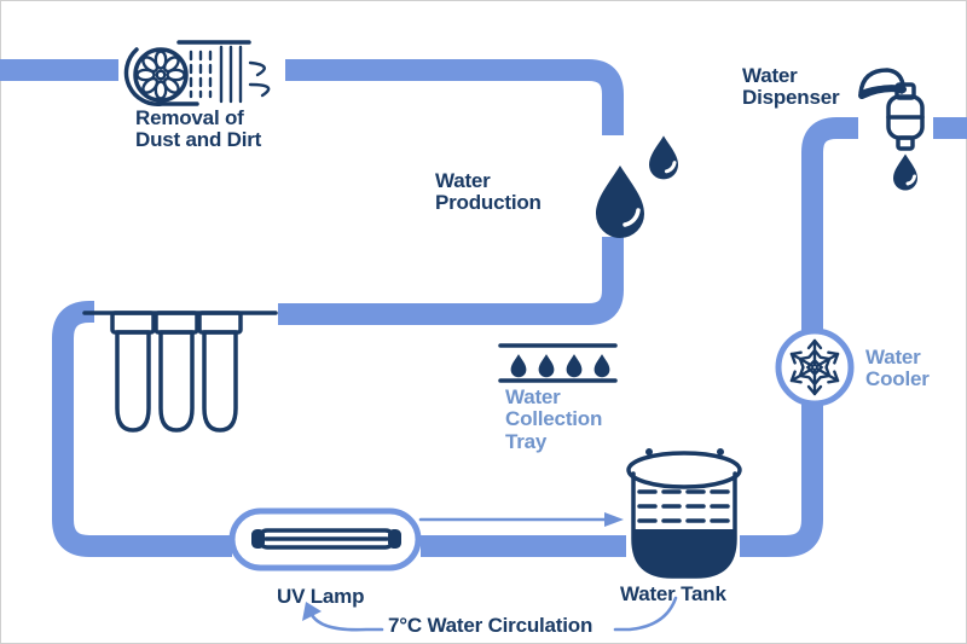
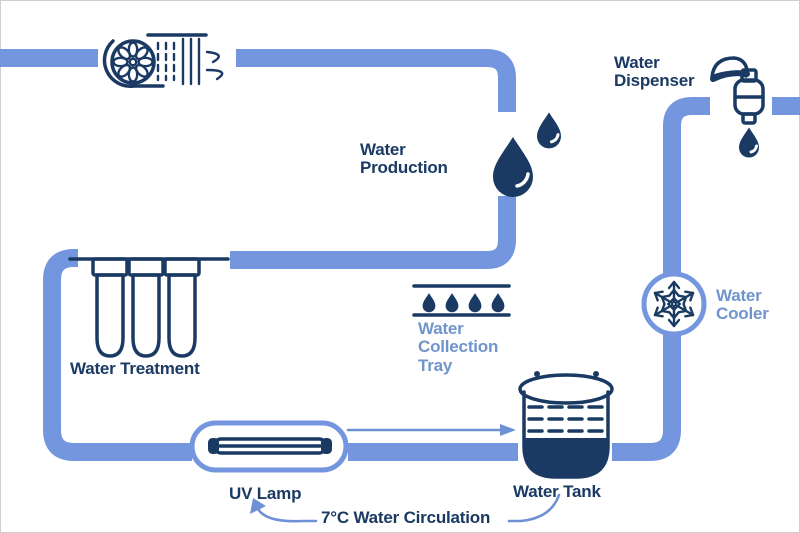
- Removal of
- Dust and Dirt
  Water
  Production
  Water
  Dispenser
+ Water Treatment
  Water
  Collection
  Tray
  Water
  Cooler
  UV Lamp
  Water Tank
  7°C Water Circulation
